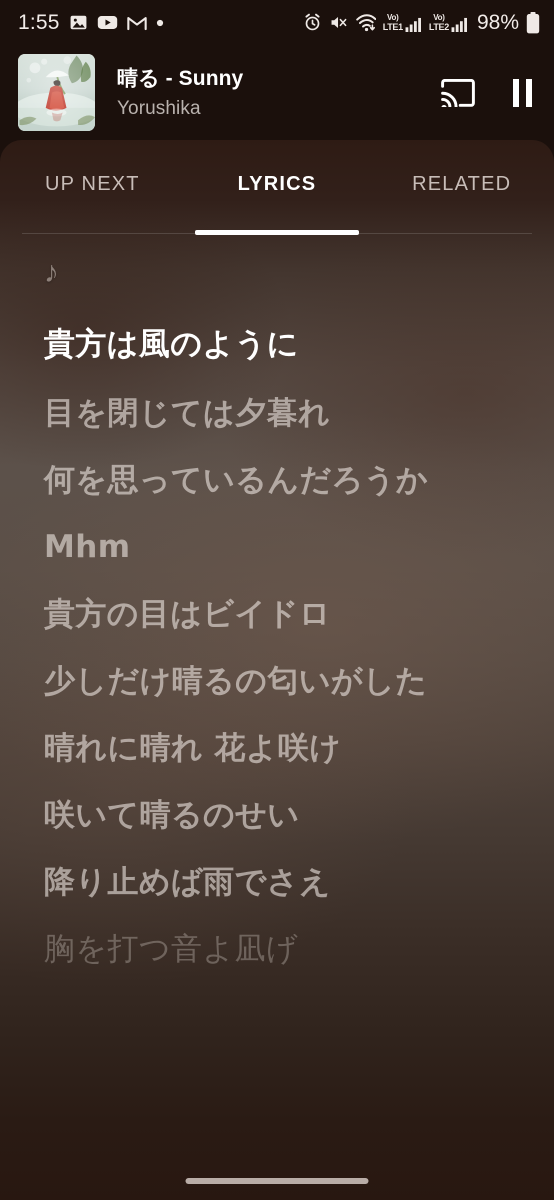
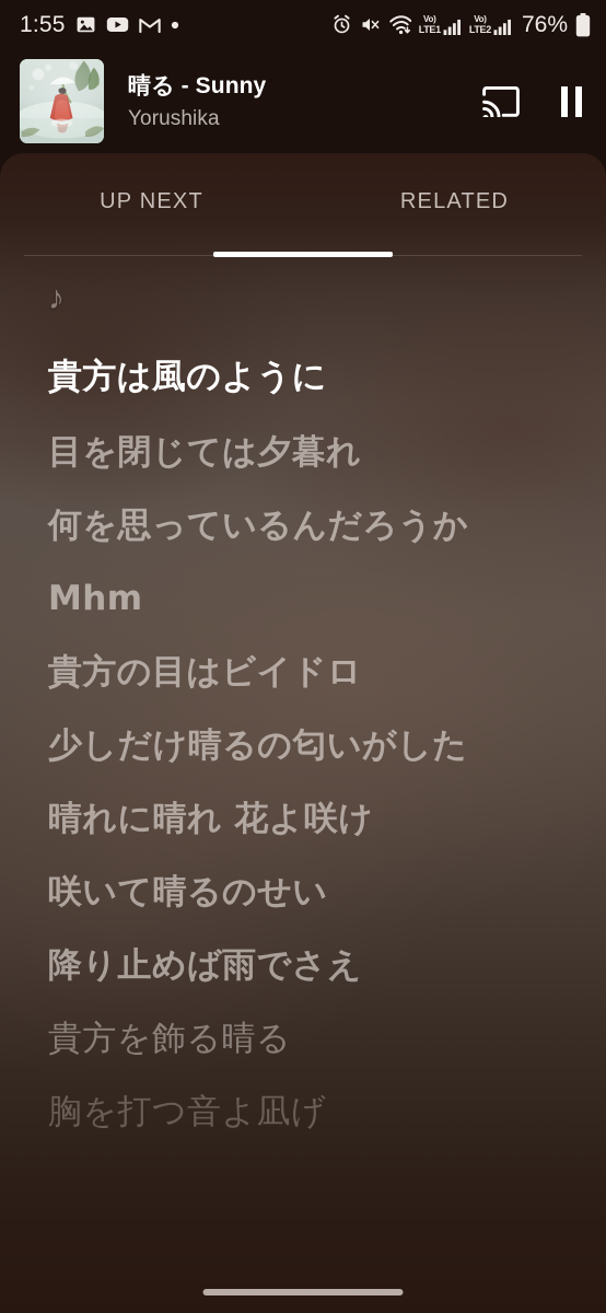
  1:55
  Vo)
  LTE1
  Vo)
  LTE2
- 98%
+ 76%
  晴る - Sunny
  Yorushika
  UP NEXT
- LYRICS
  RELATED
  ♪
  貴方は風のように
  目を閉じては夕暮れ
  何を思っているんだろうか
  Mhm
  貴方の目はビイドロ
  少しだけ晴るの匂いがした
  晴れに晴れ 花よ咲け
  咲いて晴るのせい
  降り止めば雨でさえ
+ 貴方を飾る晴る
  胸を打つ音よ凪げ
